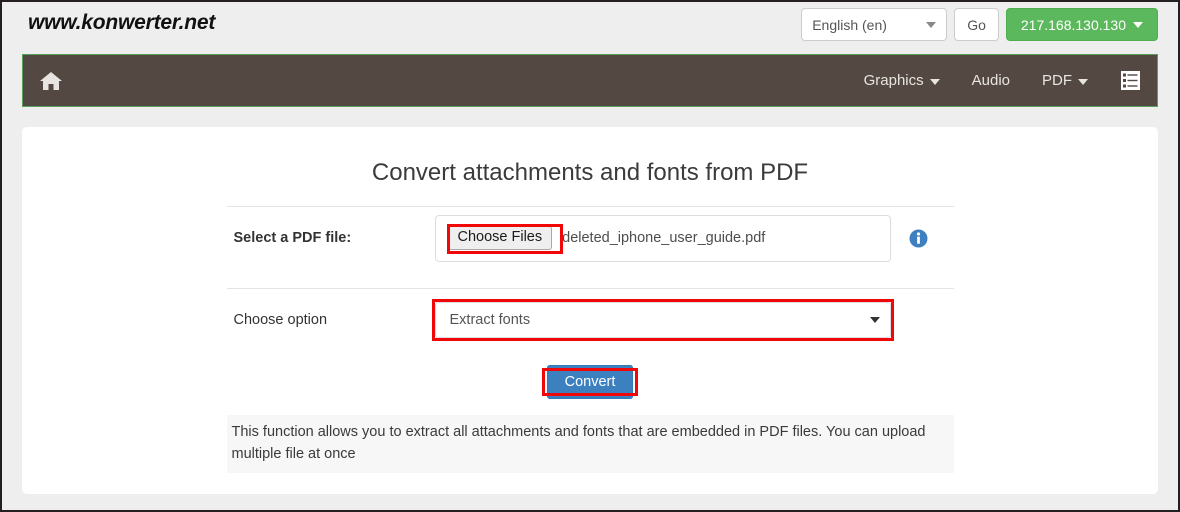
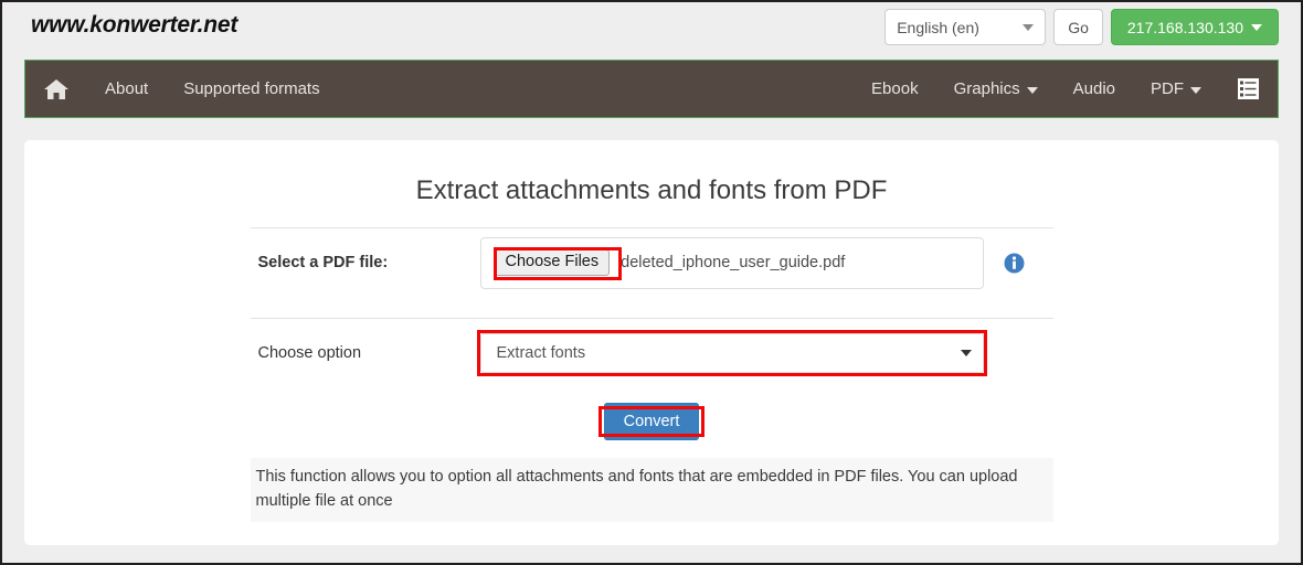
  www.konwerter.net
  English (en)
  Go
  217.168.130.130
+ About
+ Supported formats
+ Ebook
  Graphics
  Audio
  PDF
- Convert attachments and fonts from PDF
+ Extract attachments and fonts from PDF
  Select a PDF file:
  Choose Files
  deleted_iphone_user_guide.pdf
  Choose option
  Extract fonts
  Convert
- This function allows you to extract all attachments and fonts that are embedded in PDF files. You can upload multiple file at once
+ This function allows you to option all attachments and fonts that are embedded in PDF files. You can upload multiple file at once
